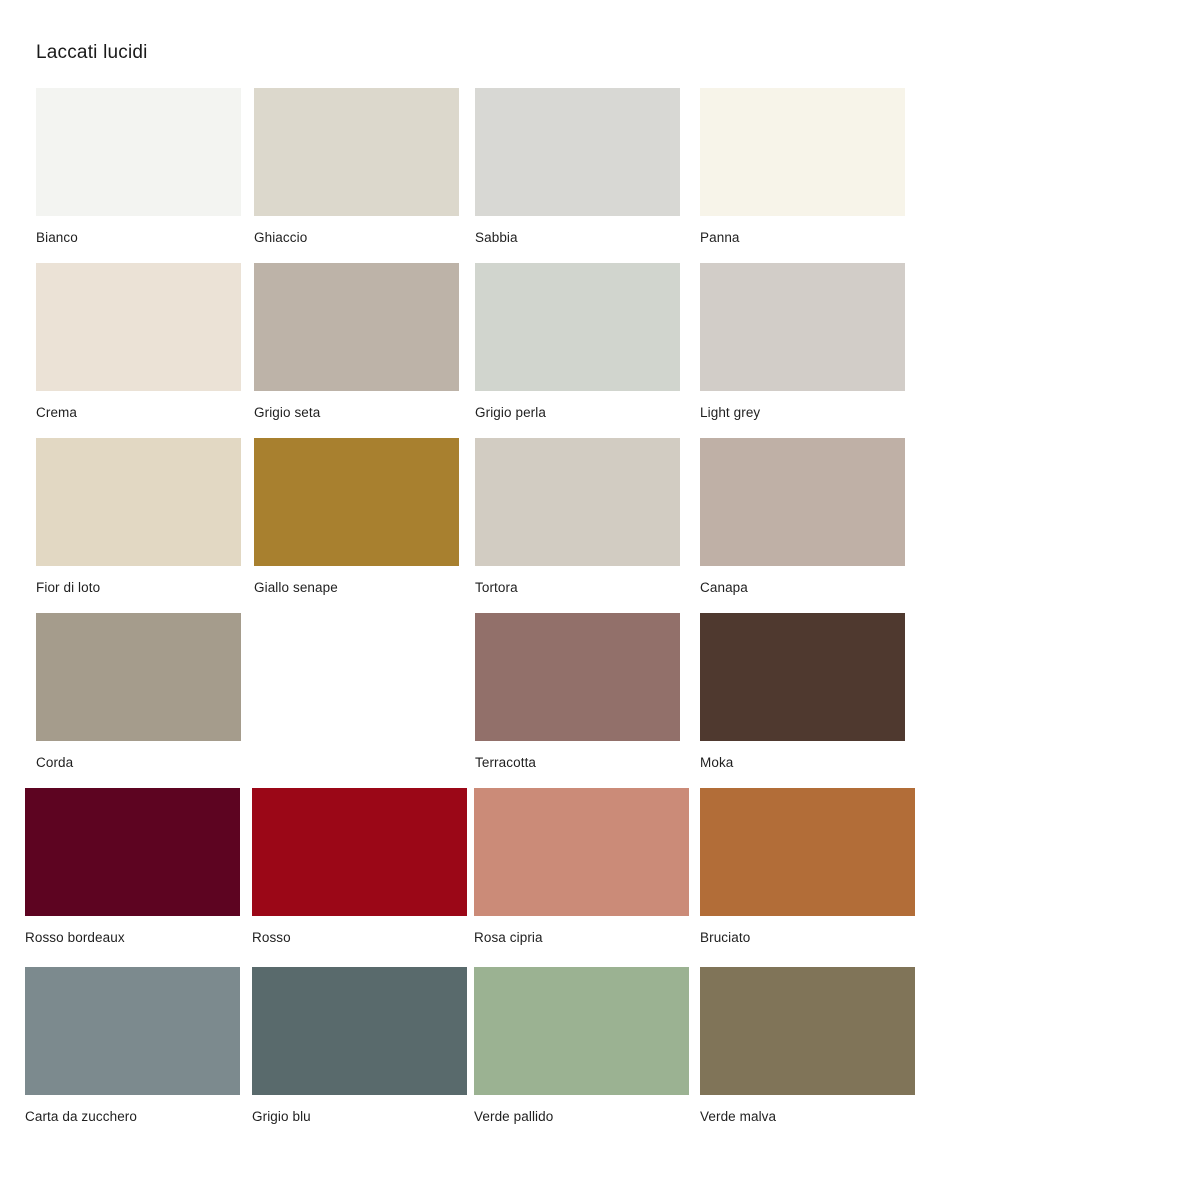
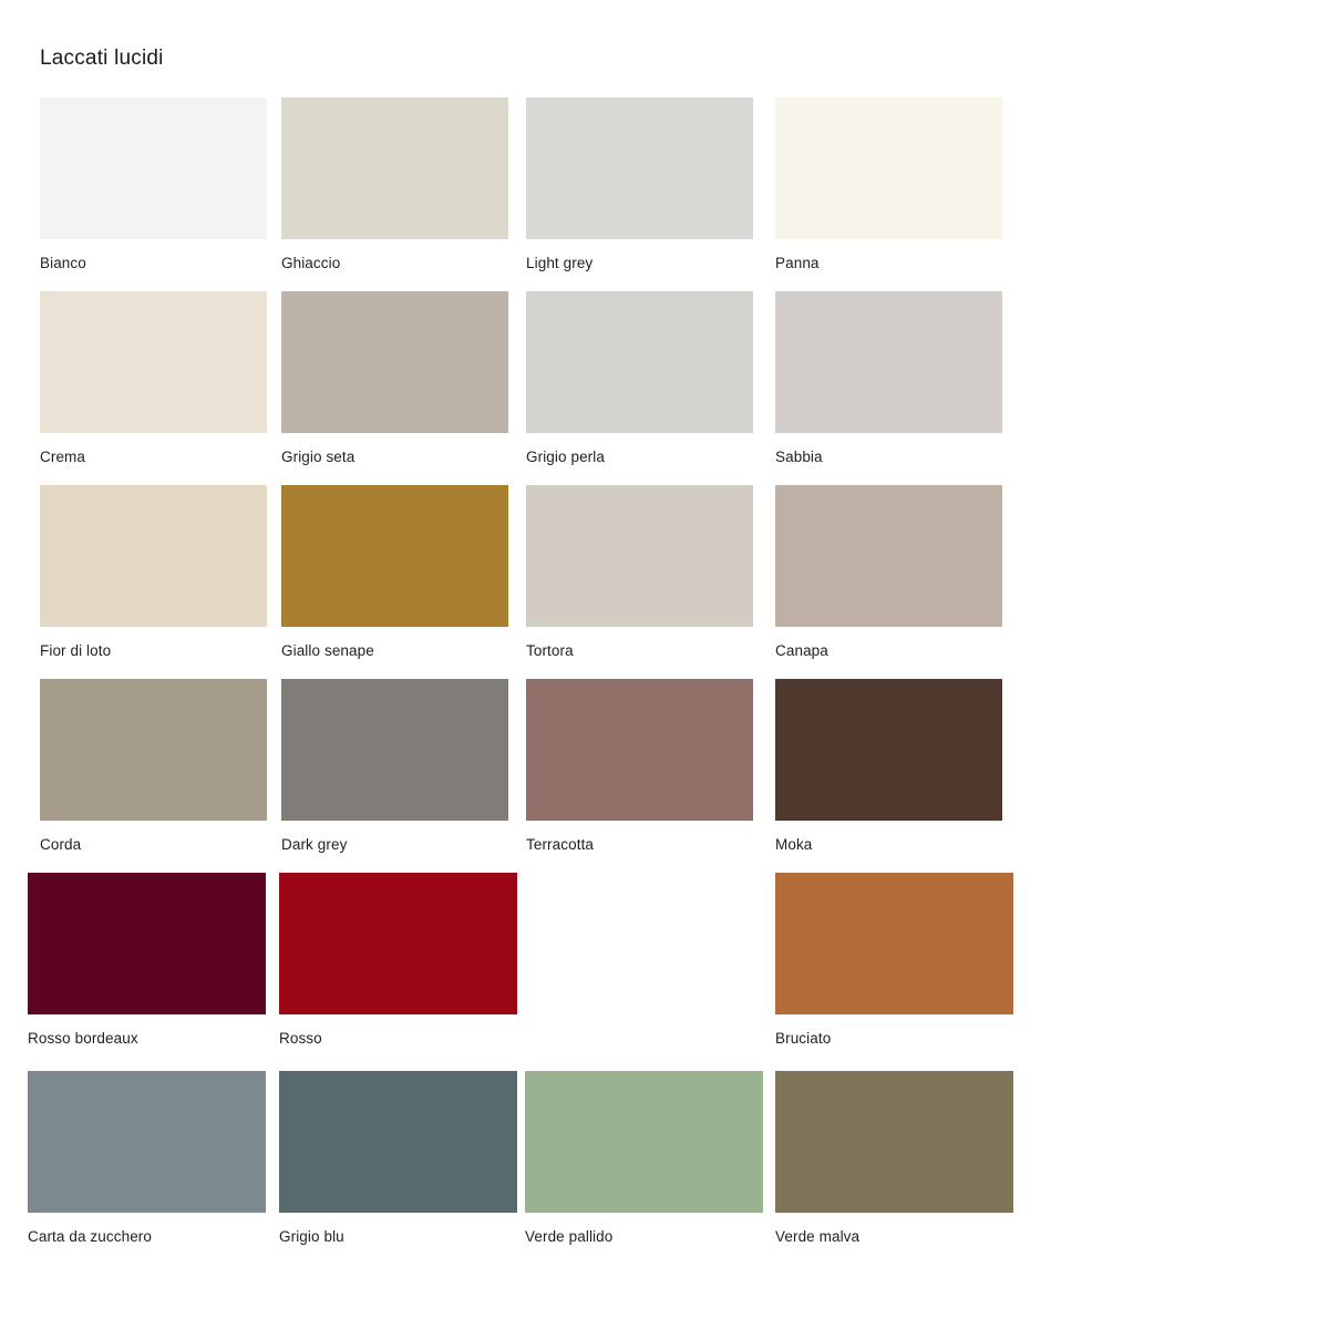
  Laccati lucidi
  Bianco
  Ghiaccio
- Sabbia
+ Light grey
  Panna
  Crema
  Grigio seta
  Grigio perla
- Light grey
+ Sabbia
  Fior di loto
  Giallo senape
  Tortora
  Canapa
  Corda
+ Dark grey
  Terracotta
  Moka
  Rosso bordeaux
  Rosso
- Rosa cipria
  Bruciato
  Carta da zucchero
  Grigio blu
  Verde pallido
  Verde malva
